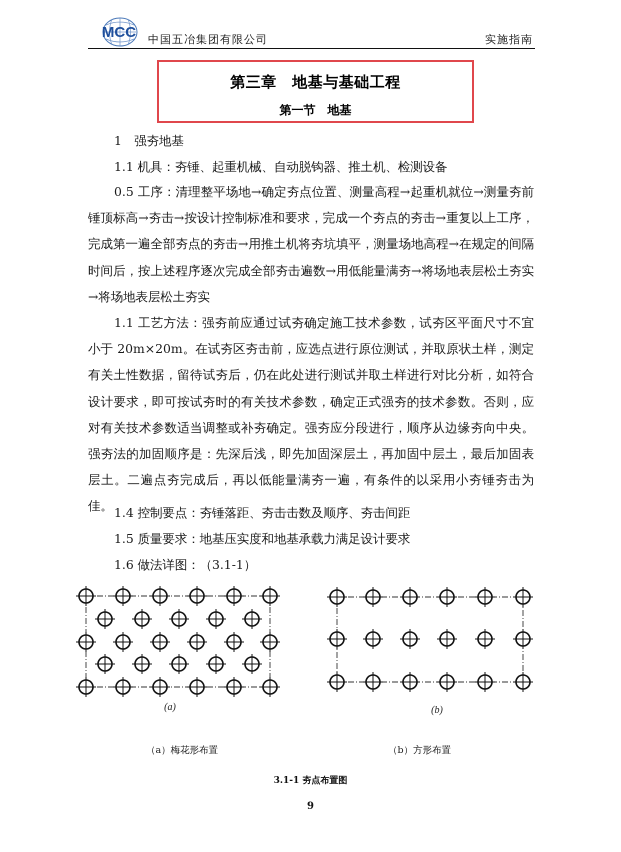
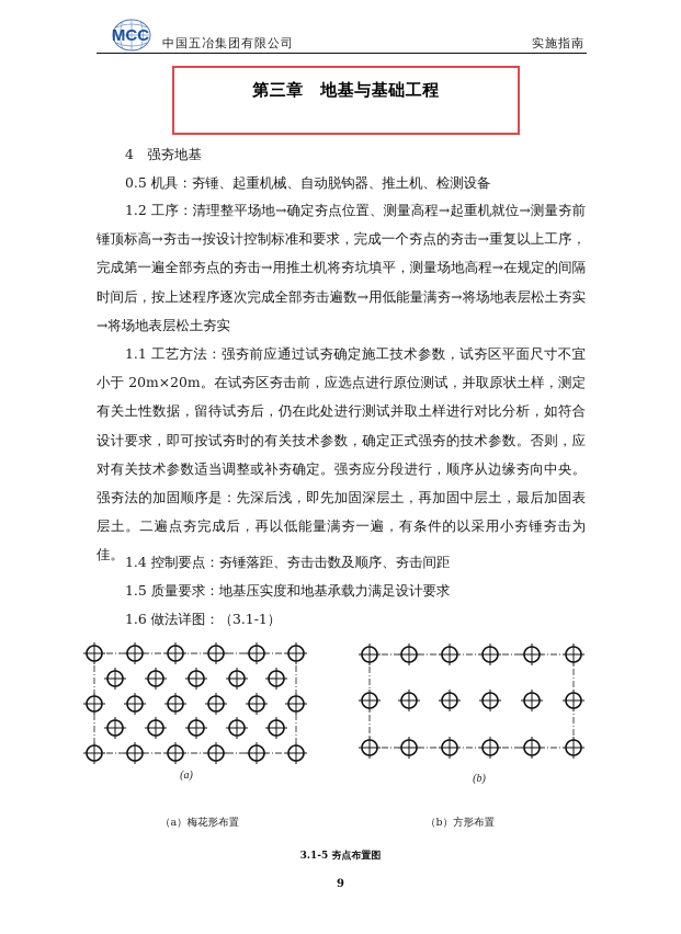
  MCC
  中国五冶集团有限公司
  实施指南
  第三章 地基与基础工程
- 第一节 地基
- 1 强夯地基
+ 4 强夯地基
- 1.1 机具：夯锤、起重机械、自动脱钩器、推土机、检测设备
+ 0.5 机具：夯锤、起重机械、自动脱钩器、推土机、检测设备
- 0.5 工序：清理整平场地→确定夯点位置、测量高程→起重机就位→测量夯前锤顶标高→夯击→按设计控制标准和要求，完成一个夯点的夯击→重复以上工序，完成第一遍全部夯点的夯击→用推土机将夯坑填平，测量场地高程→在规定的间隔时间后，按上述程序逐次完成全部夯击遍数→用低能量满夯→将场地表层松土夯实→将场地表层松土夯实
+ 1.2 工序：清理整平场地→确定夯点位置、测量高程→起重机就位→测量夯前锤顶标高→夯击→按设计控制标准和要求，完成一个夯点的夯击→重复以上工序，完成第一遍全部夯点的夯击→用推土机将夯坑填平，测量场地高程→在规定的间隔时间后，按上述程序逐次完成全部夯击遍数→用低能量满夯→将场地表层松土夯实→将场地表层松土夯实
  1.1 工艺方法：强夯前应通过试夯确定施工技术参数，试夯区平面尺寸不宜小于 20m×20m。在试夯区夯击前，应选点进行原位测试，并取原状土样，测定有关土性数据，留待试夯后，仍在此处进行测试并取土样进行对比分析，如符合设计要求，即可按试夯时的有关技术参数，确定正式强夯的技术参数。否则，应对有关技术参数适当调整或补夯确定。强夯应分段进行，顺序从边缘夯向中央。强夯法的加固顺序是：先深后浅，即先加固深层土，再加固中层土，最后加固表层土。二遍点夯完成后，再以低能量满夯一遍，有条件的以采用小夯锤夯击为佳。
  1.4 控制要点：夯锤落距、夯击击数及顺序、夯击间距
  1.5 质量要求：地基压实度和地基承载力满足设计要求
  1.6 做法详图：（3.1-1）
  (a)
  (b)
  （a）梅花形布置
  （b）方形布置
- 3.1-1 夯点布置图
+ 3.1-5 夯点布置图
  9
